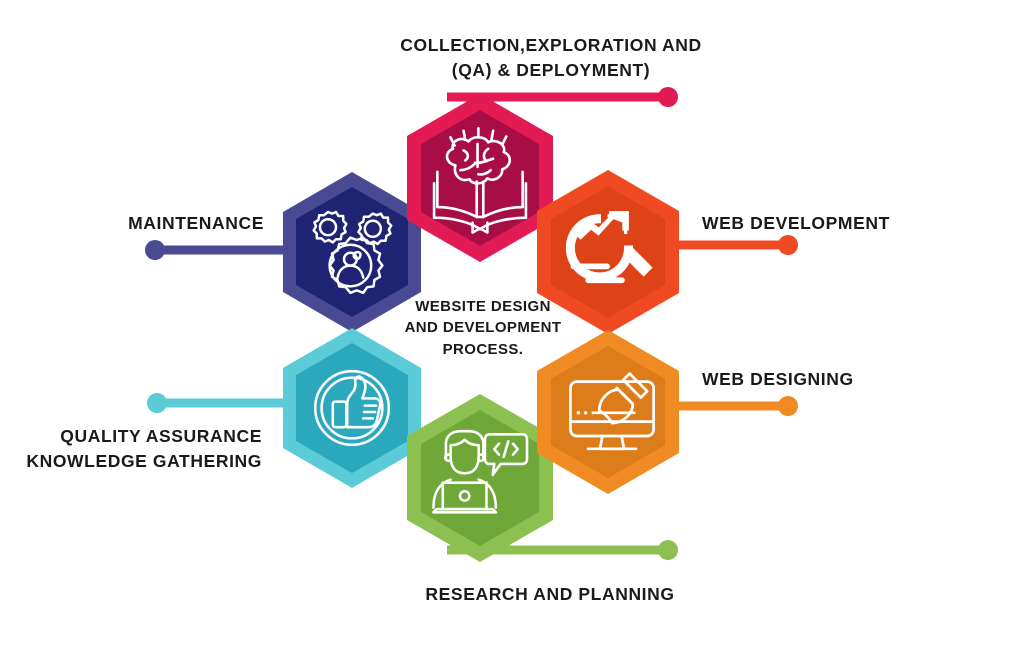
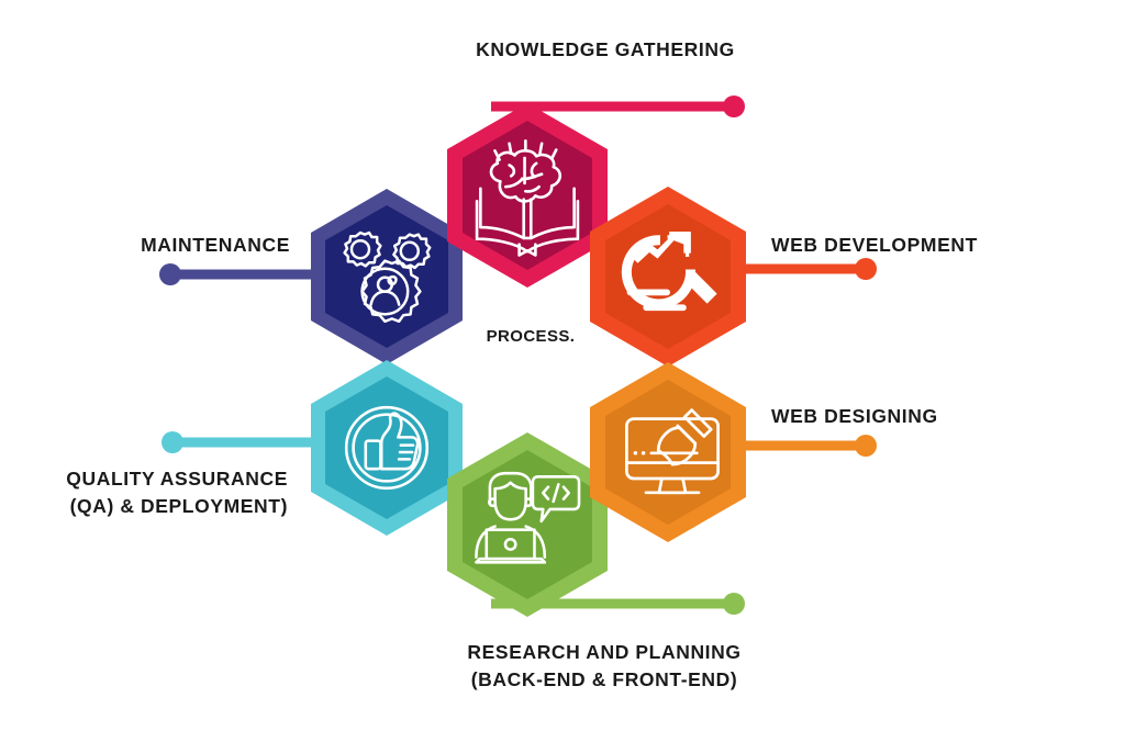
- COLLECTION,EXPLORATION AND
- (QA) & DEPLOYMENT)
+ KNOWLEDGE GATHERING
  WEB DEVELOPMENT
  WEB DESIGNING
  RESEARCH AND PLANNING
+ (BACK-END & FRONT-END)
  QUALITY ASSURANCE
- KNOWLEDGE GATHERING
+ (QA) & DEPLOYMENT)
  MAINTENANCE
- WEBSITE DESIGN
- AND DEVELOPMENT
  PROCESS.
